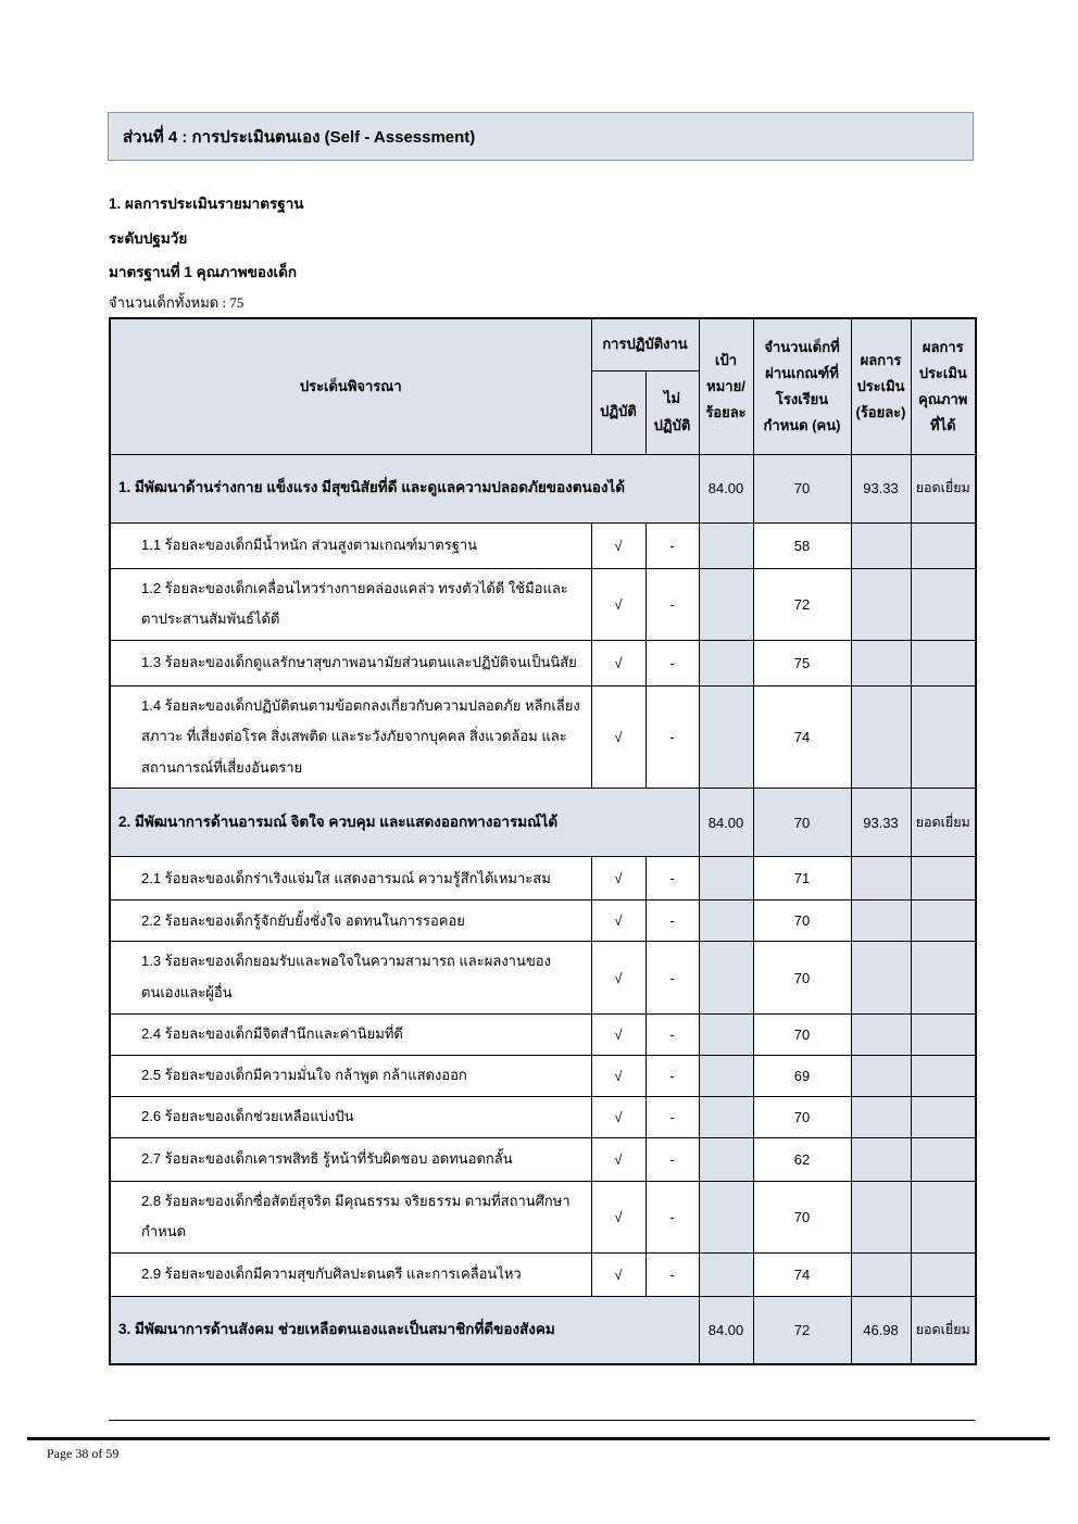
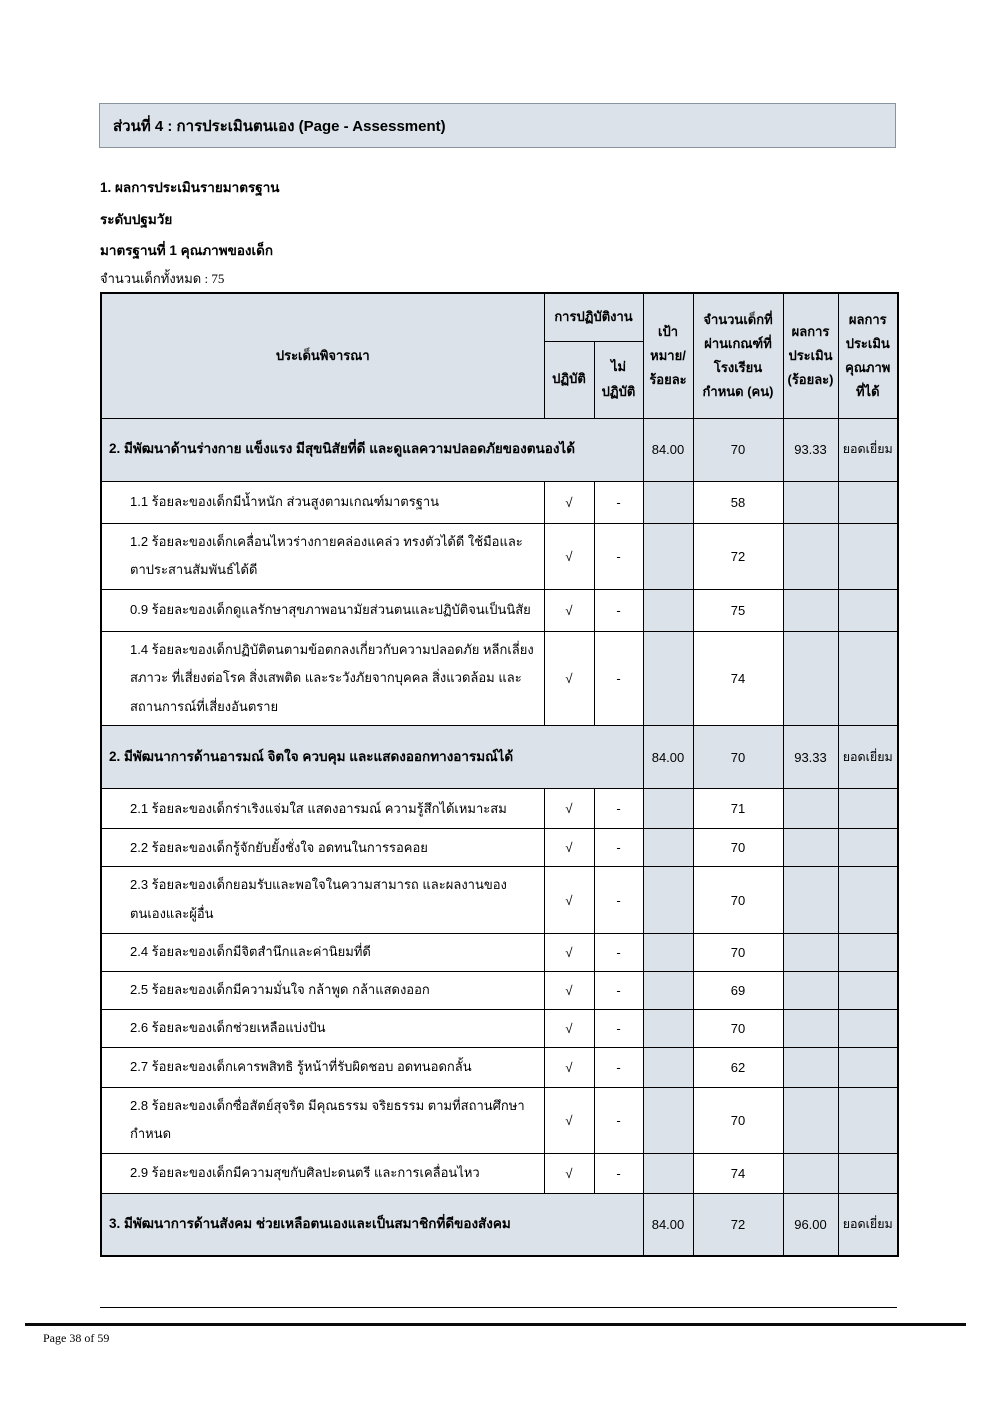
- ส่วนที่ 4 : การประเมินตนเอง (Self - Assessment)
+ ส่วนที่ 4 : การประเมินตนเอง (Page - Assessment)
  1. ผลการประเมินรายมาตรฐาน
  ระดับปฐมวัย
  มาตรฐานที่ 1 คุณภาพของเด็ก
  จำนวนเด็กทั้งหมด : 75
  ประเด็นพิจารณา	การปฏิบัติงาน	เป้าหมาย/ร้อยละ	จำนวนเด็กที่ผ่านเกณฑ์ที่โรงเรียนกำหนด (คน)	ผลการประเมิน (ร้อยละ)	ผลการประเมินคุณภาพที่ได้
  ปฏิบัติ	ไม่ปฏิบัติ
- 1. มีพัฒนาด้านร่างกาย แข็งแรง มีสุขนิสัยที่ดี และดูแลความปลอดภัยของตนองได้	84.00	70	93.33	ยอดเยี่ยม
+ 2. มีพัฒนาด้านร่างกาย แข็งแรง มีสุขนิสัยที่ดี และดูแลความปลอดภัยของตนองได้	84.00	70	93.33	ยอดเยี่ยม
  1.1 ร้อยละของเด็กมีน้ำหนัก ส่วนสูงตามเกณฑ์มาตรฐาน	√	-		58
  1.2 ร้อยละของเด็กเคลื่อนไหวร่างกายคล่องแคล่ว ทรงตัวได้ดี ใช้มือและตาประสานสัมพันธ์ได้ดี	√	-		72
- 1.3 ร้อยละของเด็กดูแลรักษาสุขภาพอนามัยส่วนตนและปฏิบัติจนเป็นนิสัย	√	-		75
+ 0.9 ร้อยละของเด็กดูแลรักษาสุขภาพอนามัยส่วนตนและปฏิบัติจนเป็นนิสัย	√	-		75
  1.4 ร้อยละของเด็กปฏิบัติตนตามข้อตกลงเกี่ยวกับความปลอดภัย หลีกเลี่ยงสภาวะ ที่เสี่ยงต่อโรค สิ่งเสพติด และระวังภัยจากบุคคล สิ่งแวดล้อม และสถานการณ์ที่เสี่ยงอันตราย	√	-		74
  2. มีพัฒนาการด้านอารมณ์ จิตใจ ควบคุม และแสดงออกทางอารมณ์ได้	84.00	70	93.33	ยอดเยี่ยม
  2.1 ร้อยละของเด็กร่าเริงแจ่มใส แสดงอารมณ์ ความรู้สึกได้เหมาะสม	√	-		71
  2.2 ร้อยละของเด็กรู้จักยับยั้งชั่งใจ อดทนในการรอคอย	√	-		70
- 1.3 ร้อยละของเด็กยอมรับและพอใจในความสามารถ และผลงานของตนเองและผู้อื่น	√	-		70
+ 2.3 ร้อยละของเด็กยอมรับและพอใจในความสามารถ และผลงานของตนเองและผู้อื่น	√	-		70
  2.4 ร้อยละของเด็กมีจิตสำนึกและค่านิยมที่ดี	√	-		70
  2.5 ร้อยละของเด็กมีความมั่นใจ กล้าพูด กล้าแสดงออก	√	-		69
  2.6 ร้อยละของเด็กช่วยเหลือแบ่งปัน	√	-		70
  2.7 ร้อยละของเด็กเคารพสิทธิ รู้หน้าที่รับผิดชอบ อดทนอดกลั้น	√	-		62
  2.8 ร้อยละของเด็กซื่อสัตย์สุจริต มีคุณธรรม จริยธรรม ตามที่สถานศึกษากำหนด	√	-		70
  2.9 ร้อยละของเด็กมีความสุขกับศิลปะดนตรี และการเคลื่อนไหว	√	-		74
- 3. มีพัฒนาการด้านสังคม ช่วยเหลือตนเองและเป็นสมาชิกที่ดีของสังคม	84.00	72	46.98	ยอดเยี่ยม
+ 3. มีพัฒนาการด้านสังคม ช่วยเหลือตนเองและเป็นสมาชิกที่ดีของสังคม	84.00	72	96.00	ยอดเยี่ยม
  Page 38 of 59
